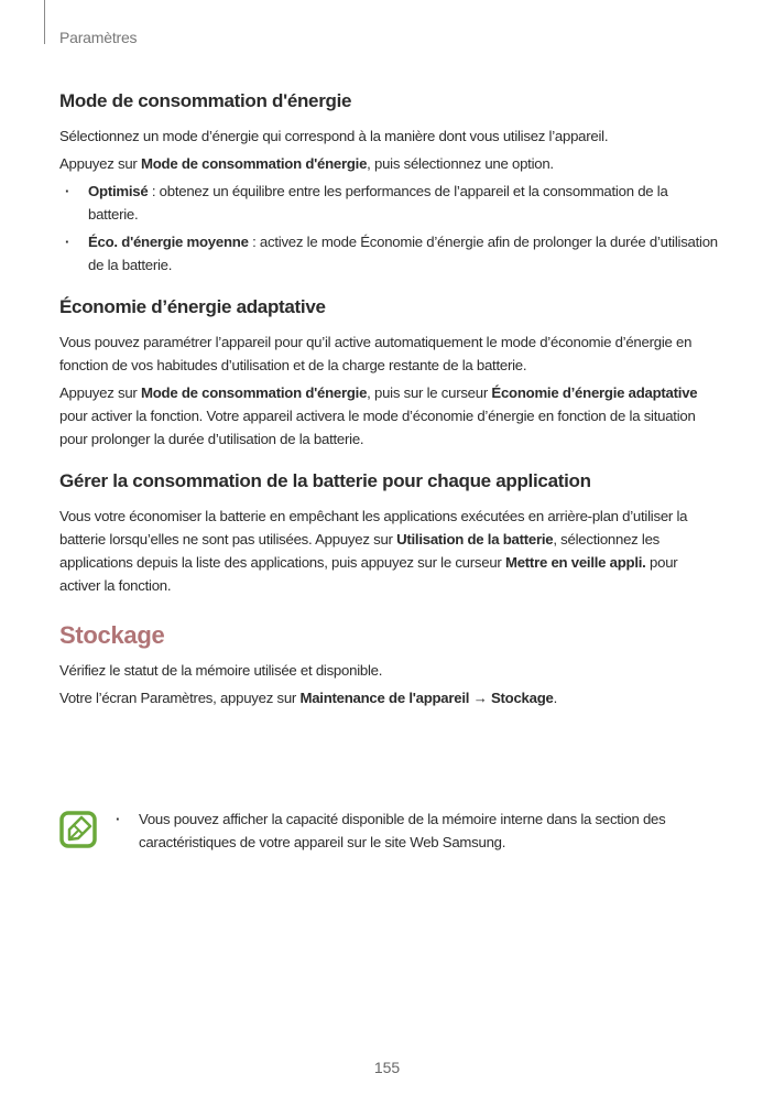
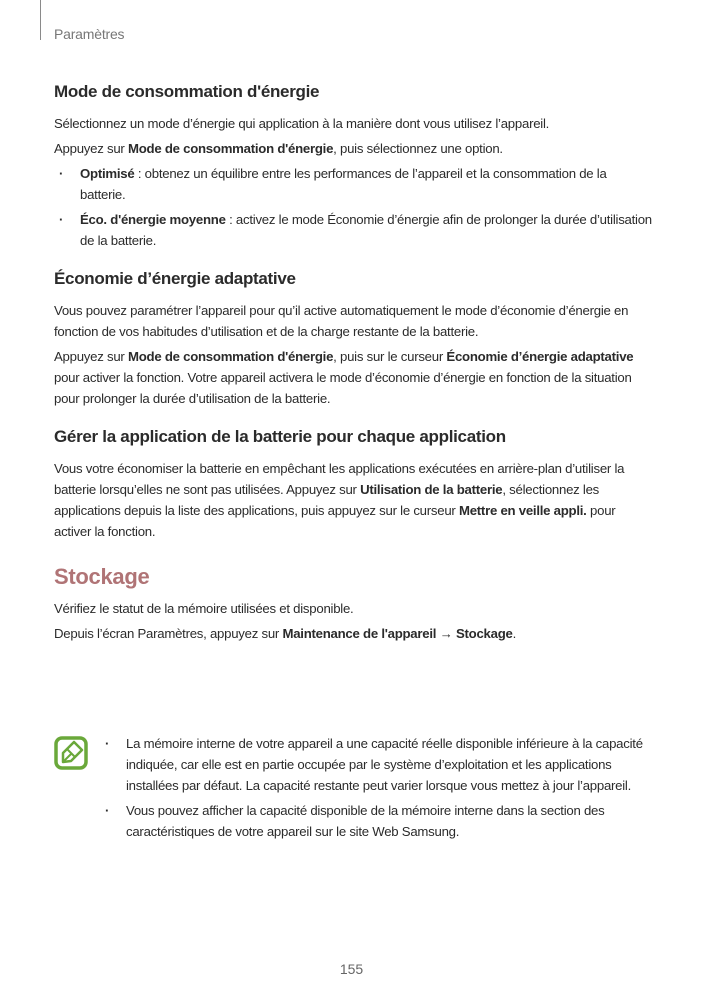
  Paramètres
  Mode de consommation d'énergie
- Sélectionnez un mode d’énergie qui correspond à la manière dont vous utilisez l’appareil.
+ Sélectionnez un mode d’énergie qui application à la manière dont vous utilisez l’appareil.
  Appuyez sur Mode de consommation d'énergie, puis sélectionnez une option.
  Optimisé : obtenez un équilibre entre les performances de l’appareil et la consommation de la batterie.
  Éco. d'énergie moyenne : activez le mode Économie d’énergie afin de prolonger la durée d’utilisation de la batterie.
  Économie d’énergie adaptative
  Vous pouvez paramétrer l’appareil pour qu’il active automatiquement le mode d’économie d’énergie en fonction de vos habitudes d’utilisation et de la charge restante de la batterie.
  Appuyez sur Mode de consommation d'énergie, puis sur le curseur Économie d’énergie adaptative pour activer la fonction. Votre appareil activera le mode d’économie d’énergie en fonction de la situation pour prolonger la durée d’utilisation de la batterie.
- Gérer la consommation de la batterie pour chaque application
+ Gérer la application de la batterie pour chaque application
  Vous votre économiser la batterie en empêchant les applications exécutées en arrière-plan d’utiliser la batterie lorsqu’elles ne sont pas utilisées. Appuyez sur Utilisation de la batterie, sélectionnez les applications depuis la liste des applications, puis appuyez sur le curseur Mettre en veille appli. pour activer la fonction.
  Stockage
- Vérifiez le statut de la mémoire utilisée et disponible.
+ Vérifiez le statut de la mémoire utilisées et disponible.
- Votre l’écran Paramètres, appuyez sur Maintenance de l'appareil → Stockage.
+ Depuis l’écran Paramètres, appuyez sur Maintenance de l'appareil → Stockage.
+ La mémoire interne de votre appareil a une capacité réelle disponible inférieure à la capacité indiquée, car elle est en partie occupée par le système d’exploitation et les applications installées par défaut. La capacité restante peut varier lorsque vous mettez à jour l’appareil.
  Vous pouvez afficher la capacité disponible de la mémoire interne dans la section des caractéristiques de votre appareil sur le site Web Samsung.
  155
